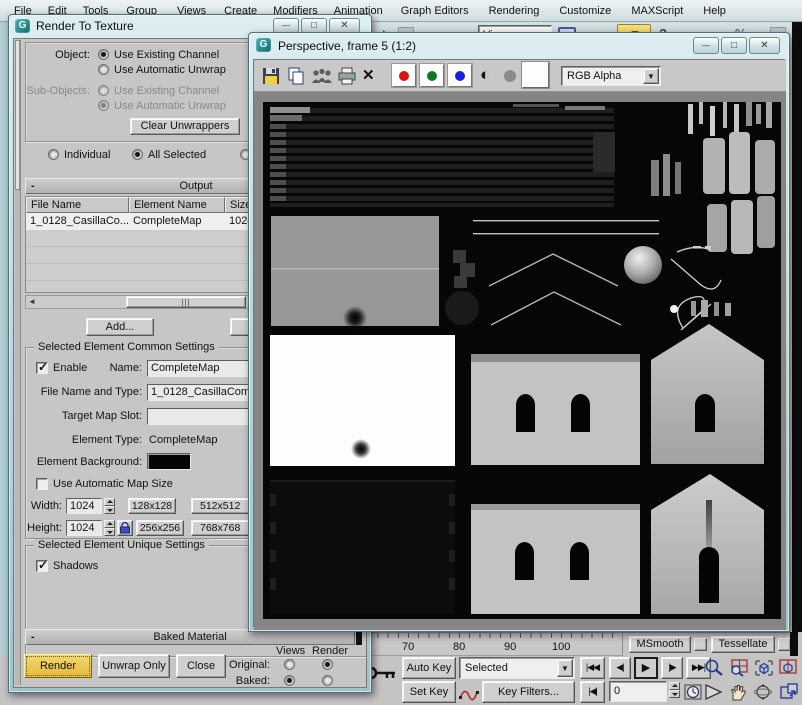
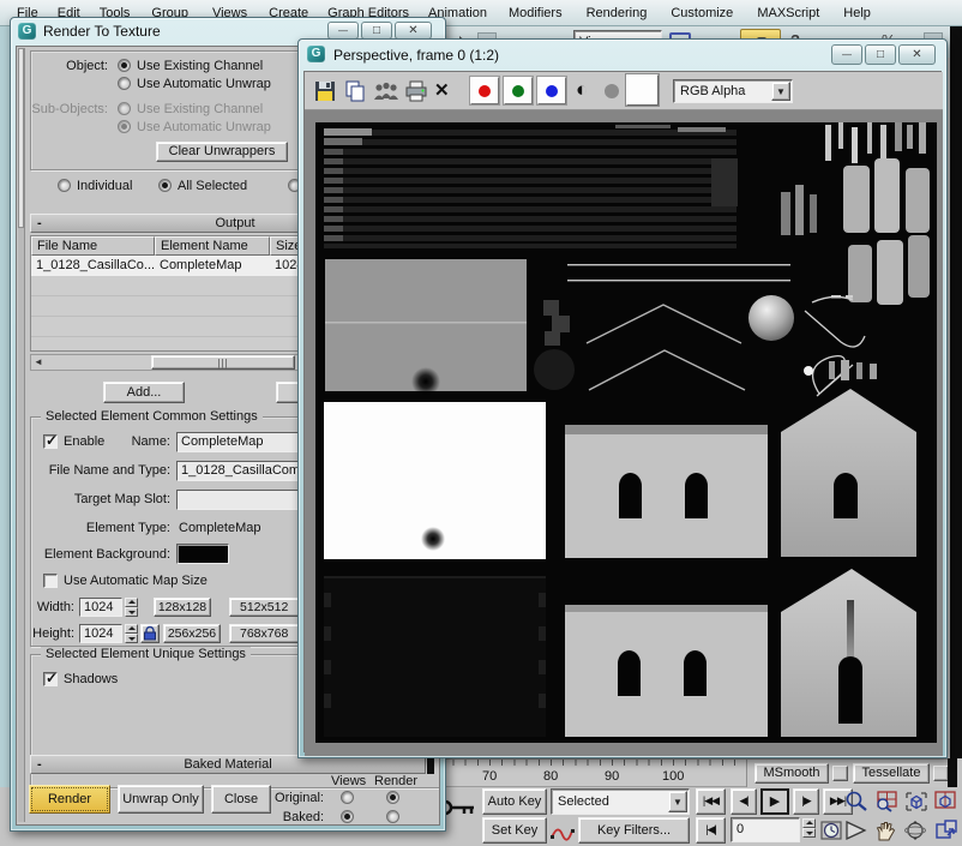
  File
  Edit
  Tools
  Group
  Views
  Create
- Modifiers
+ Graph Editors
  Animation
- Graph Editors
+ Modifiers
  Rendering
  Customize
  MAXScript
  Help
  70
  80
  90
  100
  MSmooth
  Tessellate
  Auto Key
  Set Key
  Selected
  ▼
  Key Filters...
  |◀◀
  ◀|
  ▶
  |▶
  ▶▶|
  |◀|
  0
  G
  Render To Texture
  —
  □
  ✕
  Object:
  Use Existing Channel
  Use Automatic Unwrap
  Sub-Objects:
  Use Existing Channel
  Use Automatic Unwrap
  Clear Unwrappers
  Individual
  All Selected
  -
  Output
  File Name
  Element Name
  Siz
  1_0128_CasillaCo...
  CompleteMap
  102
  ◄
  Add...
  Selected Element Common Settings
  Enable
  Name:
  CompleteMap
  File Name and Type:
  1_0128_CasillaCom
  Target Map Slot:
  Element Type:
  CompleteMap
  Element Background:
  Use Automatic Map Size
  Width:
  1024
  128x128
  512x512
  Height:
  1024
  256x256
  768x768
  Selected Element Unique Settings
  Shadows
  -
  Baked Material
  Render
  Unwrap Only
  Close
  Views
  Render
  Original:
  Baked:
  G
- Perspective, frame 5 (1:2)
+ Perspective, frame 0 (1:2)
  —
  □
  ✕
  ✕
  ◐
  RGB Alpha
  ▼
